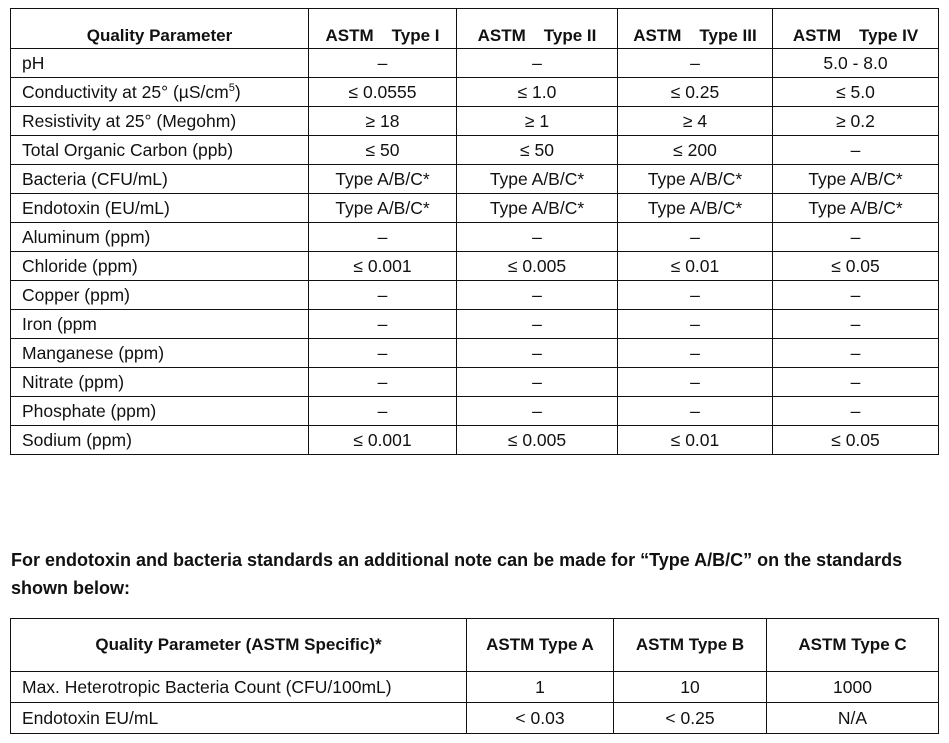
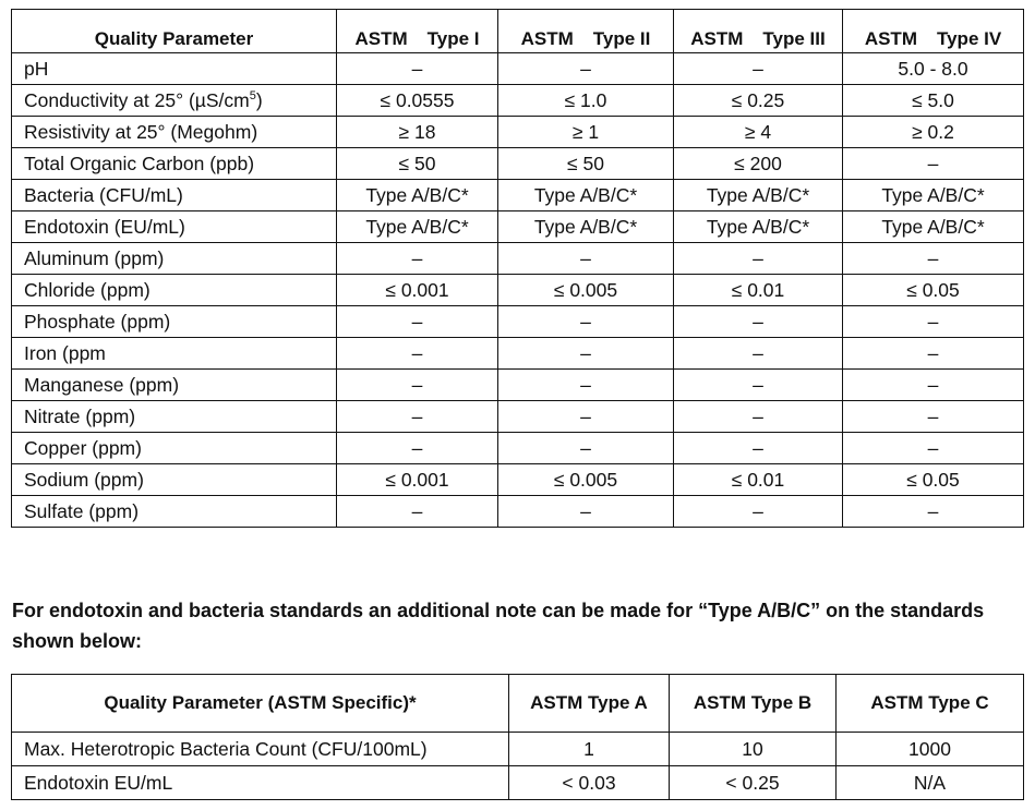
  Quality Parameter	ASTM Type I	ASTM Type II	ASTM Type III	ASTM Type IV
  pH	–	–	–	5.0 - 8.0
  Conductivity at 25° (µS/cm5)	≤ 0.0555	≤ 1.0	≤ 0.25	≤ 5.0
  Resistivity at 25° (Megohm)	≥ 18	≥ 1	≥ 4	≥ 0.2
  Total Organic Carbon (ppb)	≤ 50	≤ 50	≤ 200	–
  Bacteria (CFU/mL)	Type A/B/C*	Type A/B/C*	Type A/B/C*	Type A/B/C*
  Endotoxin (EU/mL)	Type A/B/C*	Type A/B/C*	Type A/B/C*	Type A/B/C*
  Aluminum (ppm)	–	–	–	–
  Chloride (ppm)	≤ 0.001	≤ 0.005	≤ 0.01	≤ 0.05
- Copper (ppm)	–	–	–	–
+ Phosphate (ppm)	–	–	–	–
  Iron (ppm	–	–	–	–
  Manganese (ppm)	–	–	–	–
  Nitrate (ppm)	–	–	–	–
- Phosphate (ppm)	–	–	–	–
+ Copper (ppm)	–	–	–	–
  Sodium (ppm)	≤ 0.001	≤ 0.005	≤ 0.01	≤ 0.05
+ Sulfate (ppm)	–	–	–	–
  For endotoxin and bacteria standards an additional note can be made for “Type A/B/C” on the standards shown below:
  Quality Parameter (ASTM Specific)*	ASTM Type A	ASTM Type B	ASTM Type C
  Max. Heterotropic Bacteria Count (CFU/100mL)	1	10	1000
  Endotoxin EU/mL	< 0.03	< 0.25	N/A
